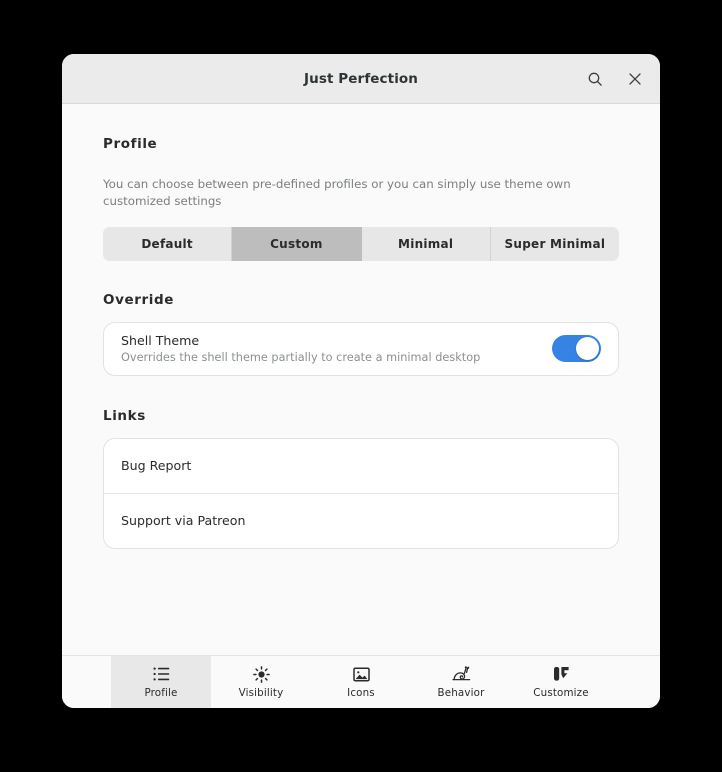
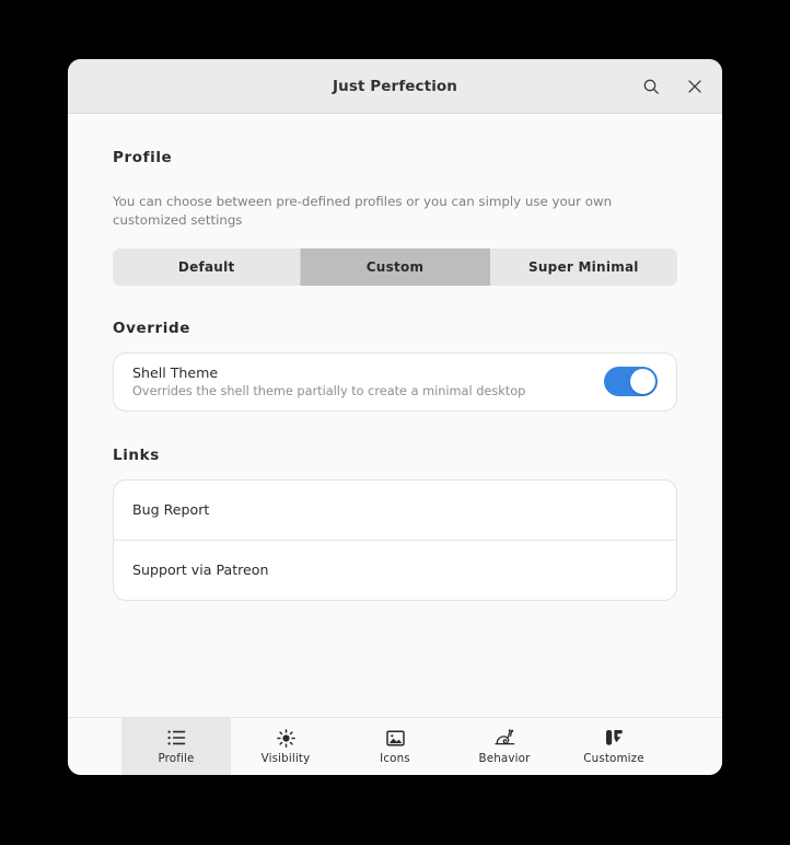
  Just Perfection
  Profile
- You can choose between pre-defined profiles or you can simply use theme own customized settings
+ You can choose between pre-defined profiles or you can simply use your own customized settings
  Default
  Custom
- Minimal
  Super Minimal
  Override
  Shell Theme
  Overrides the shell theme partially to create a minimal desktop
  Links
  Bug Report
  Support via Patreon
  Profile
  Visibility
  Icons
  Behavior
  Customize
